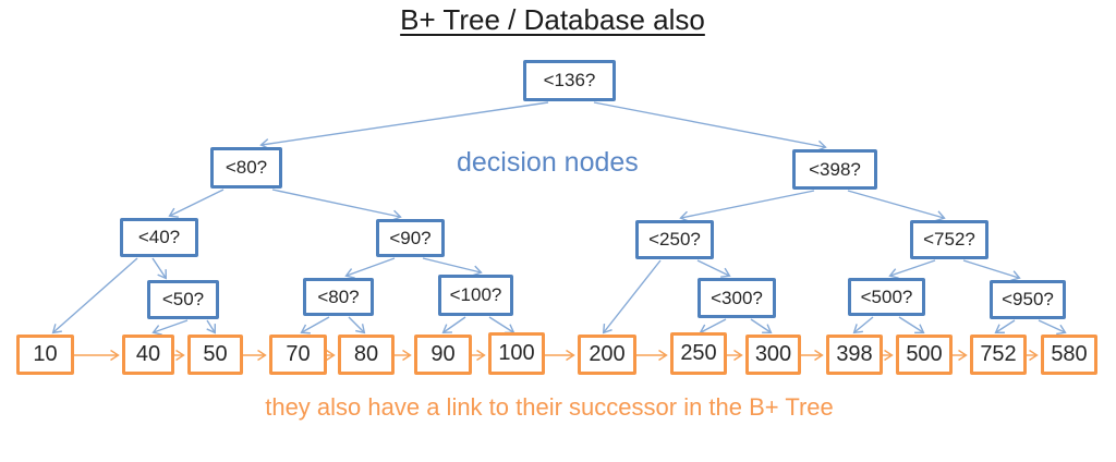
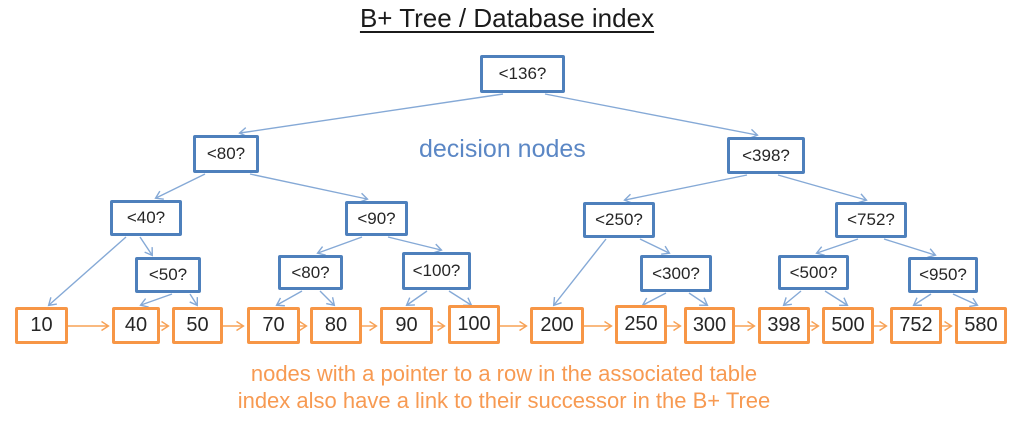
- B+ Tree / Database also
+ B+ Tree / Database index
  decision nodes
  <136?
  <80?
  <398?
  <40?
  <90?
  <250?
  <752?
  <50?
  <80?
  <100?
  <300?
  <500?
  <950?
  10
  40
  50
  70
  80
  90
  100
  200
  250
  300
  398
  500
  752
  580
+ nodes with a pointer to a row in the associated table
- they also have a link to their successor in the B+ Tree
+ index also have a link to their successor in the B+ Tree
